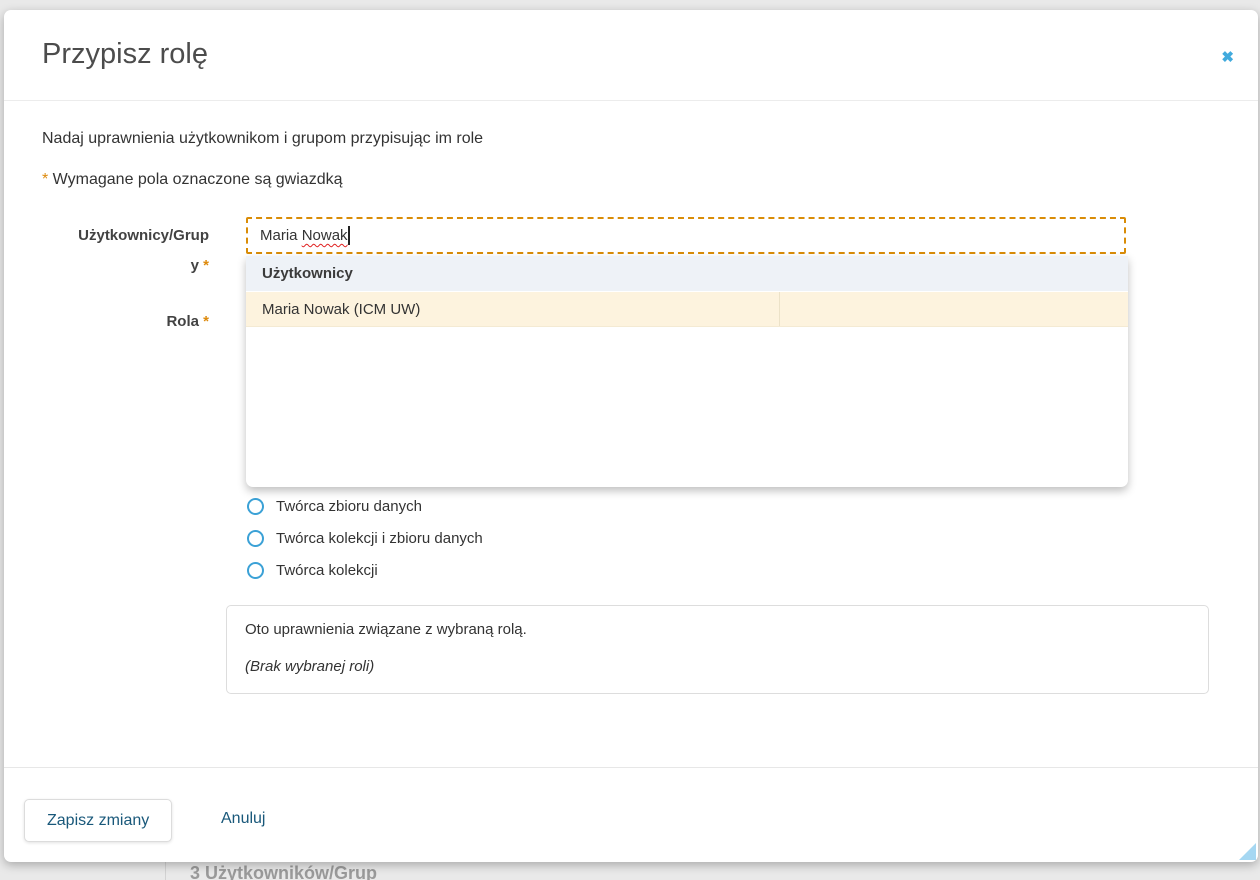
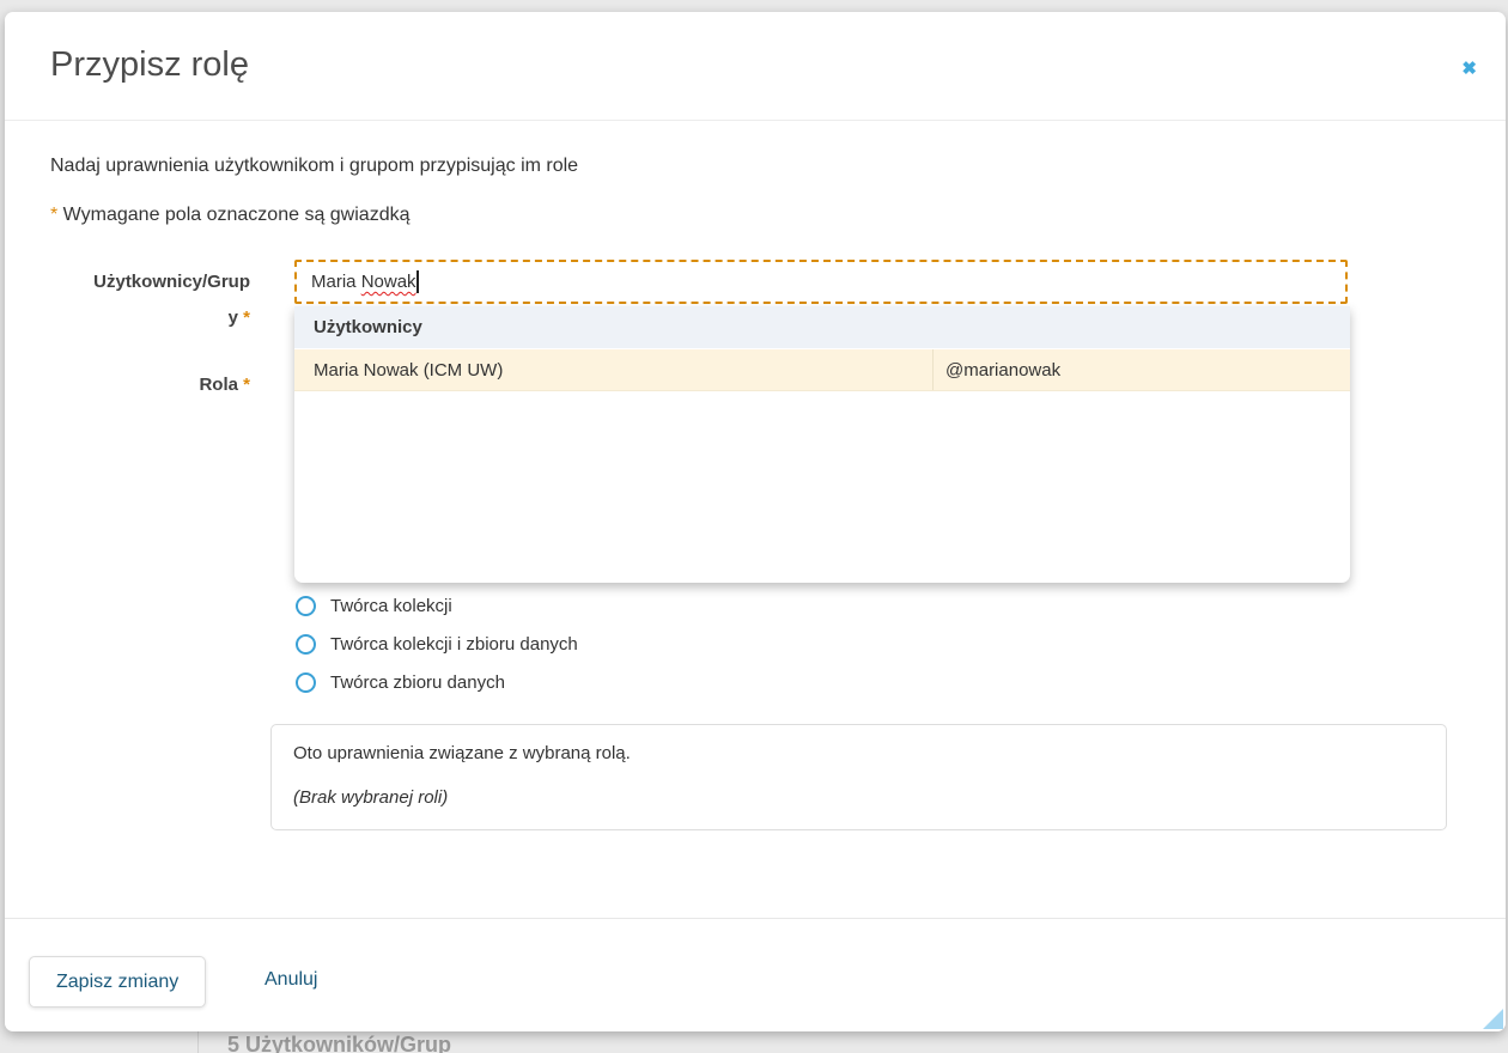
- 3 Użytkowników/Grup
+ 5 Użytkowników/Grup
  Przypisz rolę
  ✖
  Nadaj uprawnienia użytkownikom i grupom przypisując im role
  * Wymagane pola oznaczone są gwiazdką
  Użytkownicy/Grup
  y *
  Maria
  Nowak
  Użytkownicy
  Maria Nowak (ICM UW)
+ @marianowak
  Rola *
- Twórca zbioru danych
+ Twórca kolekcji
  Twórca kolekcji i zbioru danych
- Twórca kolekcji
+ Twórca zbioru danych
  Oto uprawnienia związane z wybraną rolą.
  (Brak wybranej roli)
  Zapisz zmiany
  Anuluj
